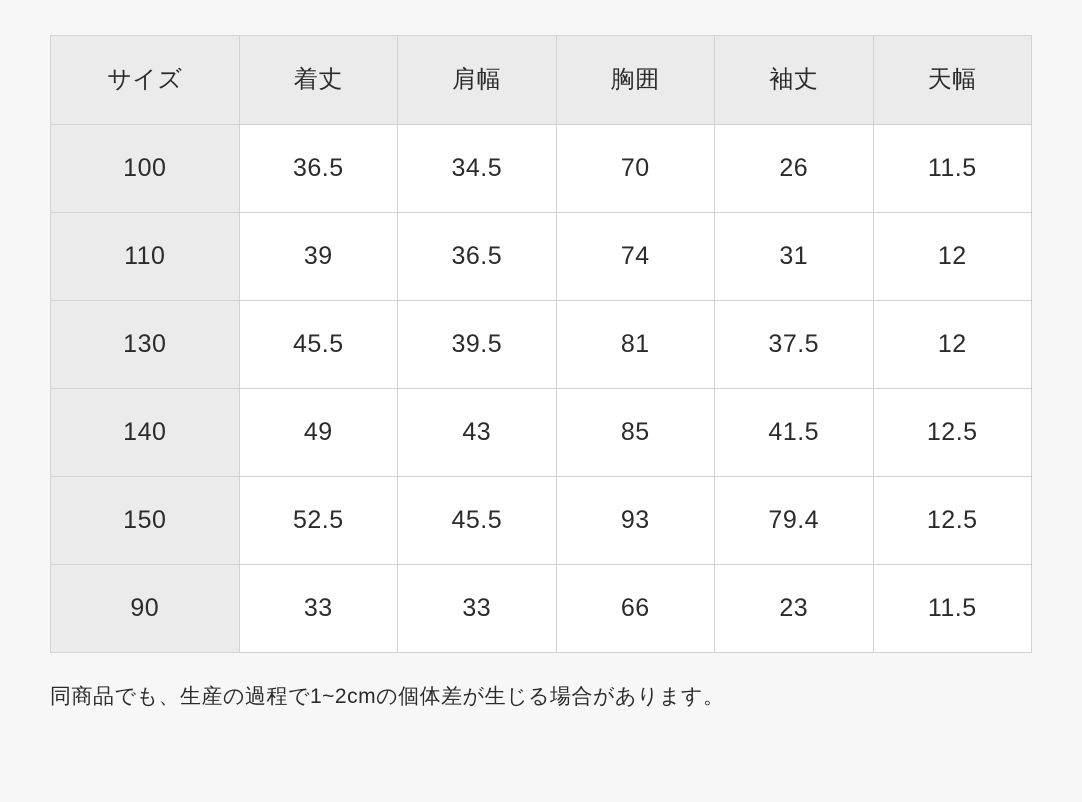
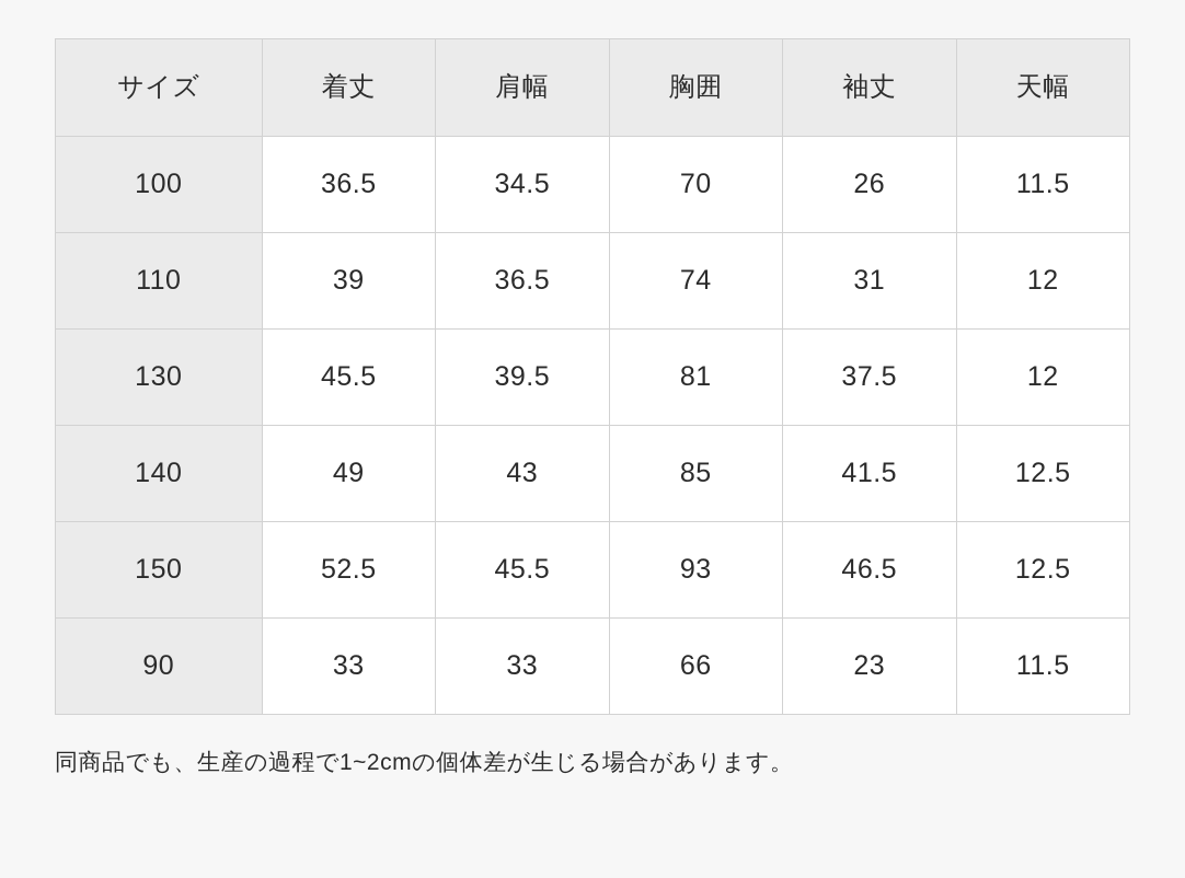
  サイズ	着丈	肩幅	胸囲	袖丈	天幅
  100	36.5	34.5	70	26	11.5
  110	39	36.5	74	31	12
  130	45.5	39.5	81	37.5	12
  140	49	43	85	41.5	12.5
- 150	52.5	45.5	93	79.4	12.5
+ 150	52.5	45.5	93	46.5	12.5
  90	33	33	66	23	11.5
  同商品でも、生産の過程で1~2cmの個体差が生じる場合があります。
